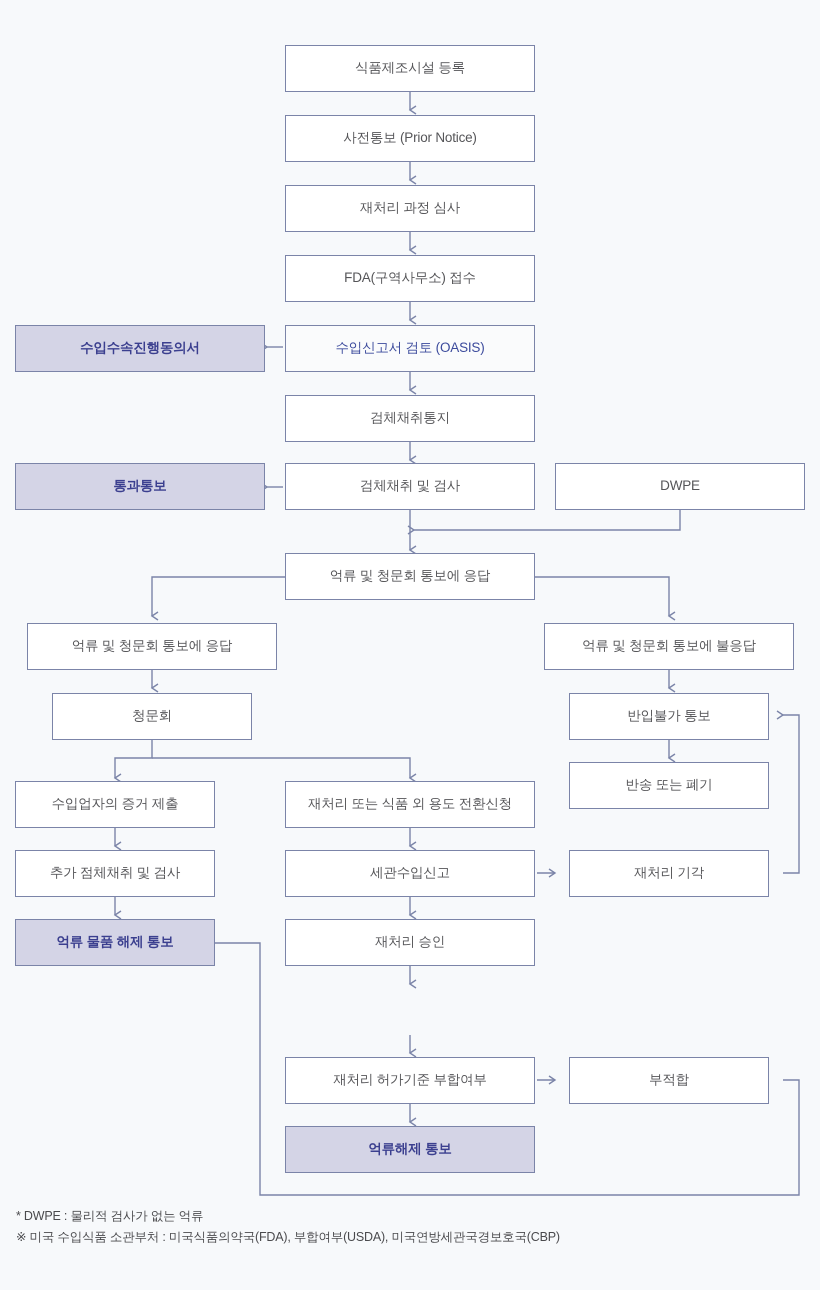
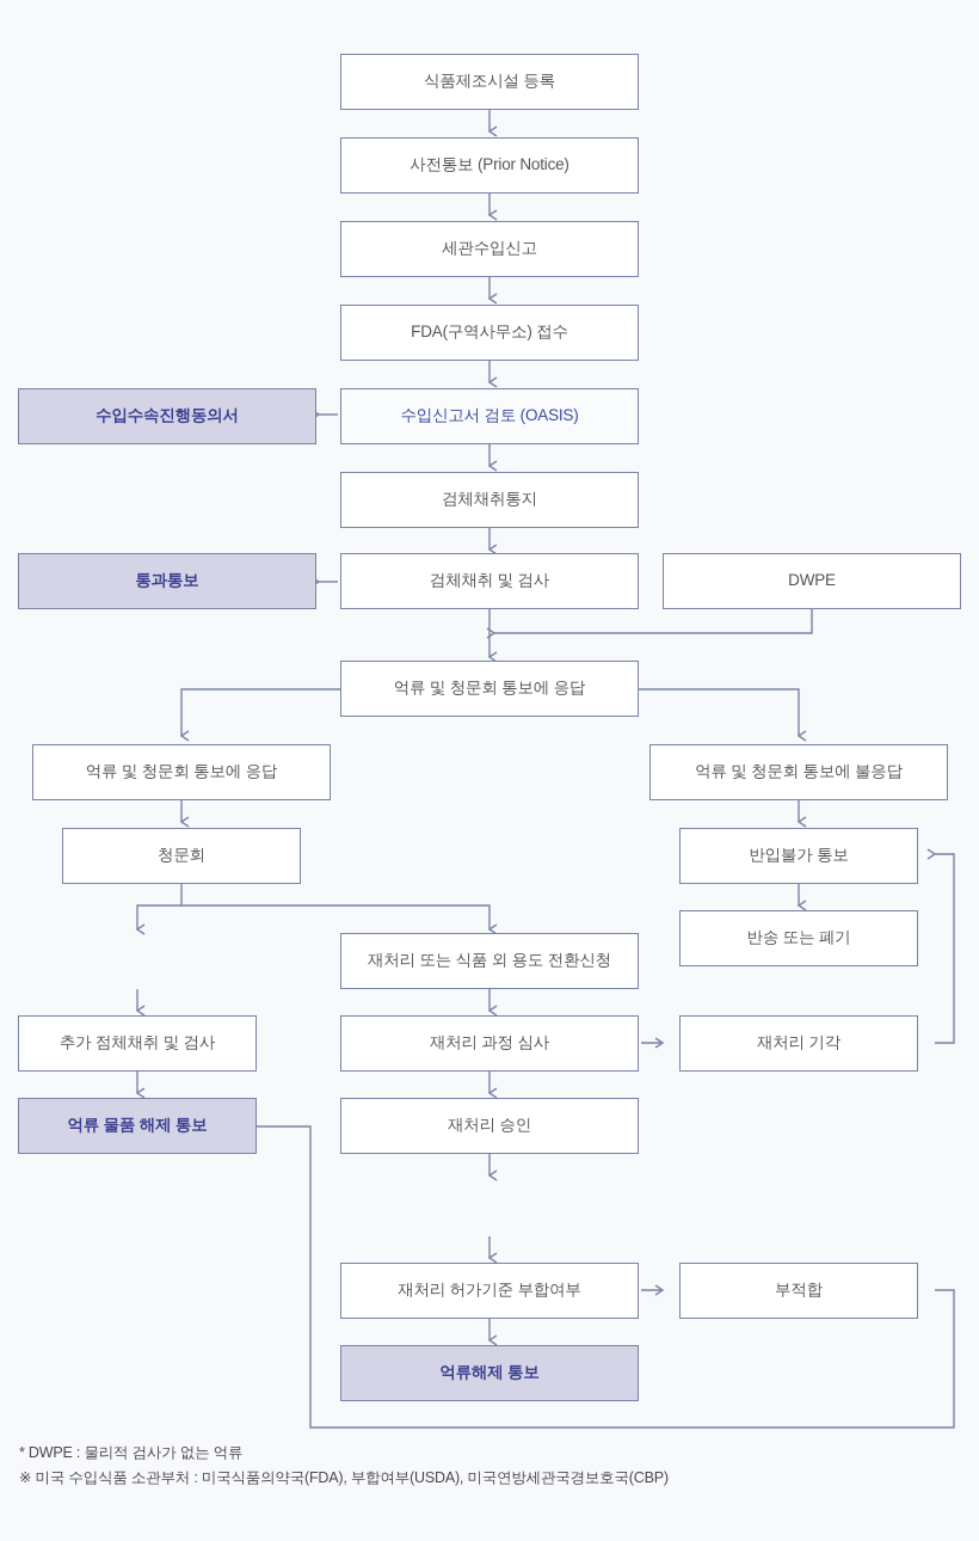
  식품제조시설 등록
  사전통보 (Prior Notice)
- 재처리 과정 심사
+ 세관수입신고
  FDA(구역사무소) 접수
  수입신고서 검토 (OASIS)
  수입수속진행동의서
  검체채취통지
  검체채취 및 검사
  통과통보
  DWPE
  억류 및 청문회 통보에 응답
  억류 및 청문회 통보에 응답
  억류 및 청문회 통보에 불응답
  청문회
  반입불가 통보
  반송 또는 폐기
- 수입업자의 증거 제출
  재처리 또는 식품 외 용도 전환신청
  추가 점체채취 및 검사
- 세관수입신고
+ 재처리 과정 심사
  재처리 기각
  억류 물품 해제 통보
  재처리 승인
  재처리 허가기준 부합여부
  부적합
  억류해제 통보
  * DWPE : 물리적 검사가 없는 억류
  ※ 미국 수입식품 소관부처 : 미국식품의약국(FDA), 부합여부(USDA), 미국연방세관국경보호국(CBP)
